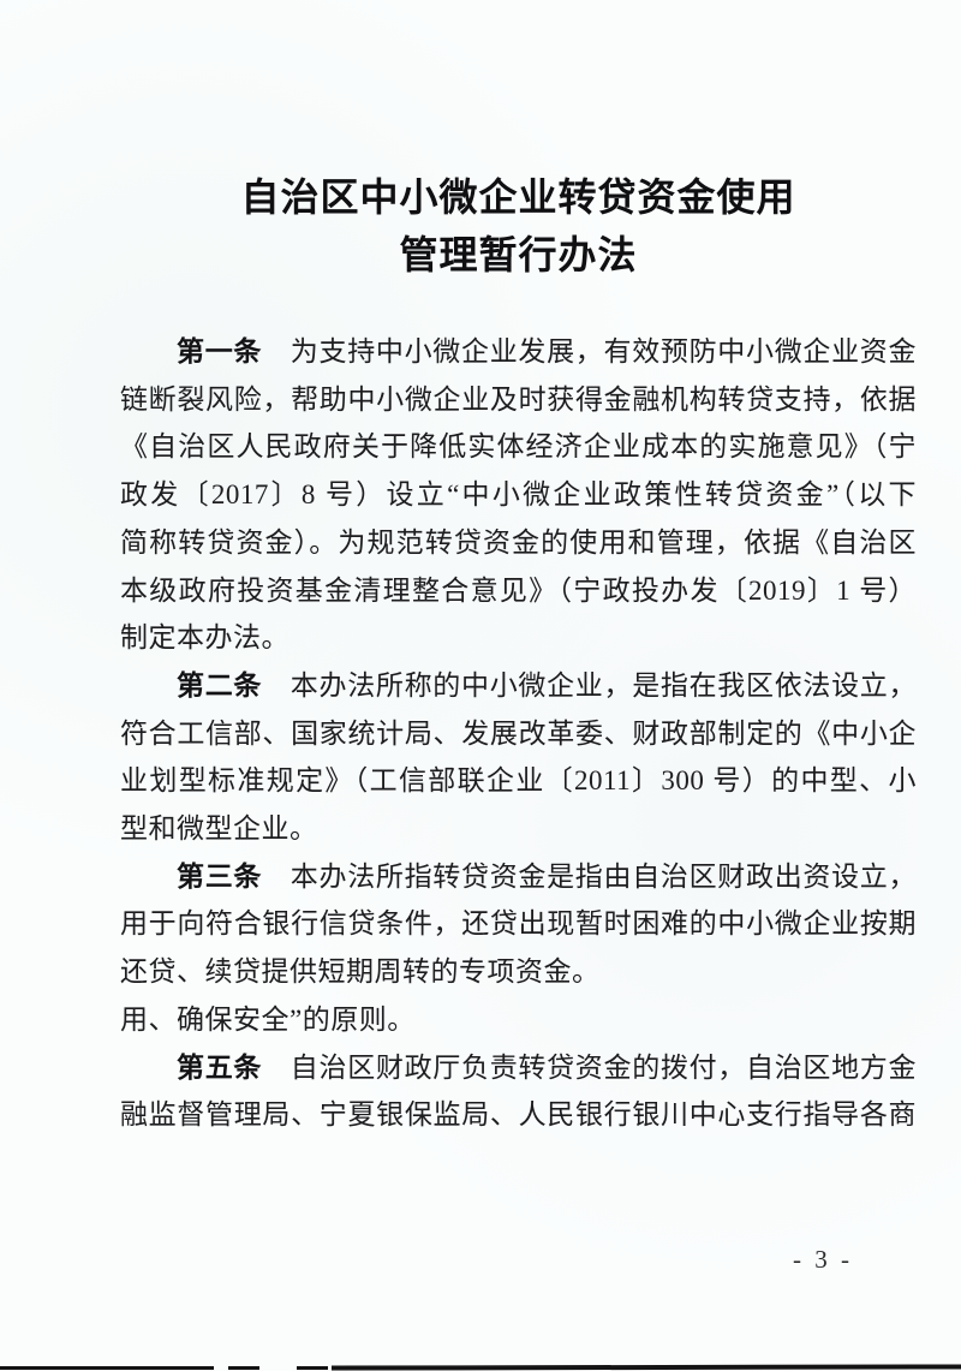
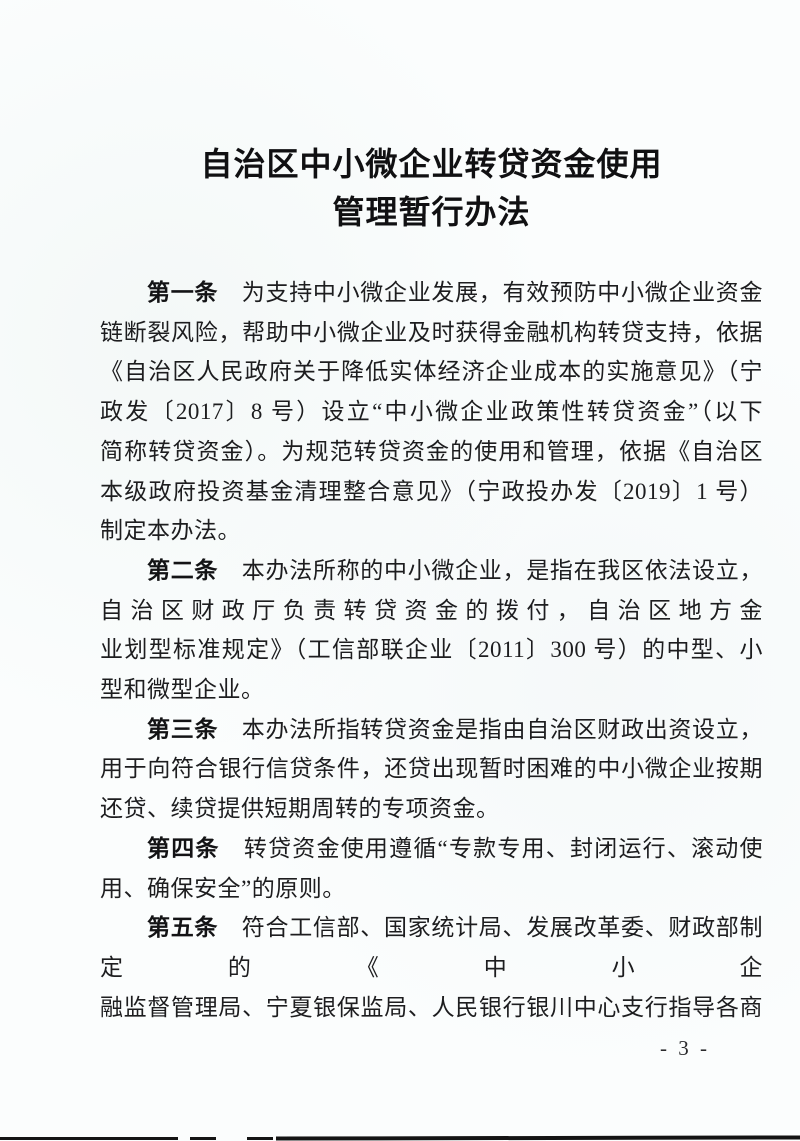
  自治区中小微企业转贷资金使用
  管理暂行办法
  第一条 为支持中小微企业发展，有效预防中小微企业资金
  链断裂风险，帮助中小微企业及时获得金融机构转贷支持，依据
  《自治区人民政府关于降低实体经济企业成本的实施意见》（宁
  政发〔2017〕8 号）设立“中小微企业政策性转贷资金”（以下
  简称转贷资金）。为规范转贷资金的使用和管理，依据《自治区
  本级政府投资基金清理整合意见》（宁政投办发〔2019〕1 号）
  制定本办法。
  第二条 本办法所称的中小微企业，是指在我区依法设立，
- 符合工信部、国家统计局、发展改革委、财政部制定的《中小企
+ 自治区财政厅负责转贷资金的拨付，自治区地方金
  业划型标准规定》（工信部联企业〔2011〕300 号）的中型、小
  型和微型企业。
  第三条 本办法所指转贷资金是指由自治区财政出资设立，
  用于向符合银行信贷条件，还贷出现暂时困难的中小微企业按期
  还贷、续贷提供短期周转的专项资金。
+ 第四条 转贷资金使用遵循“专款专用、封闭运行、滚动使
  用、确保安全”的原则。
- 第五条 自治区财政厅负责转贷资金的拨付，自治区地方金
+ 第五条 符合工信部、国家统计局、发展改革委、财政部制定的《中小企
  融监督管理局、宁夏银保监局、人民银行银川中心支行指导各商
  - 3 -
